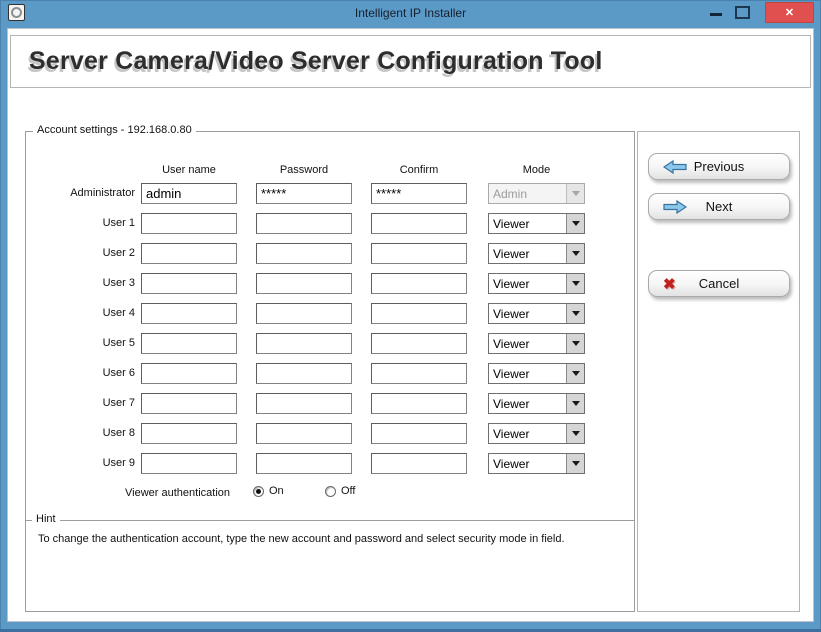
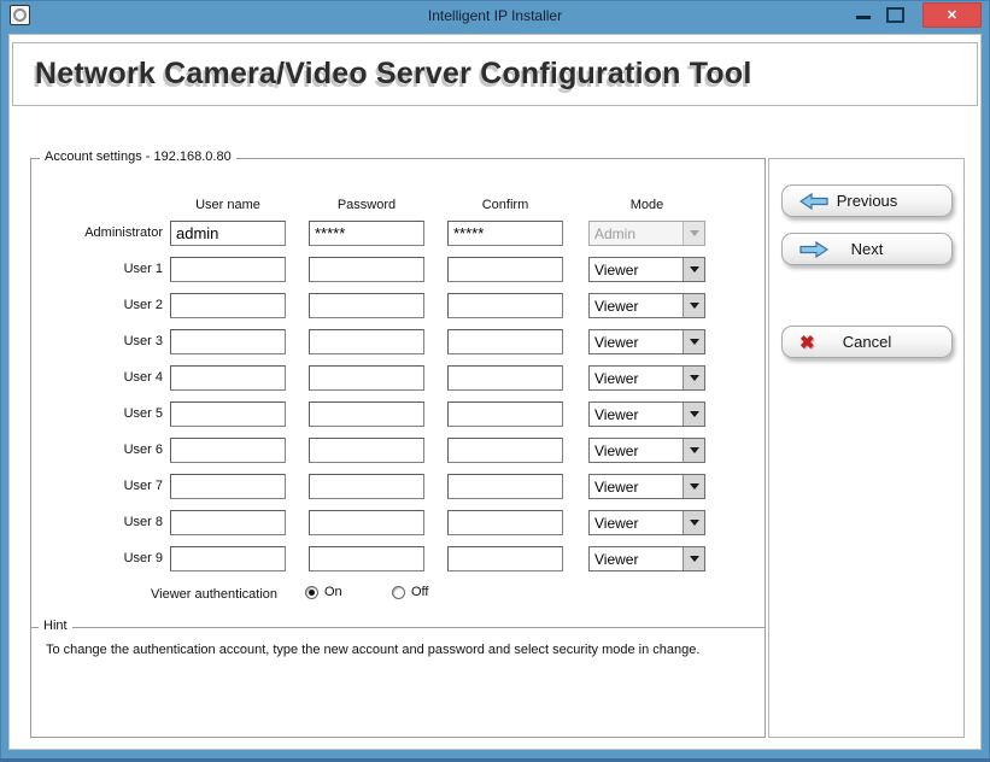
  Intelligent IP Installer
  ✕
- Server Camera/Video Server Configuration Tool
+ Network Camera/Video Server Configuration Tool
  Account settings - 192.168.0.80
  User name
  Password
  Confirm
  Mode
  Administrator
  admin
  *****
  *****
  Admin
  User 1
  Viewer
  User 2
  Viewer
  User 3
  Viewer
  User 4
  Viewer
  User 5
  Viewer
  User 6
  Viewer
  User 7
  Viewer
  User 8
  Viewer
  User 9
  Viewer
  Viewer authentication
  On
  Off
  Hint
- To change the authentication account, type the new account and password and select security mode in field.
+ To change the authentication account, type the new account and password and select security mode in change.
  Previous
  Next
  ✖
  Cancel
